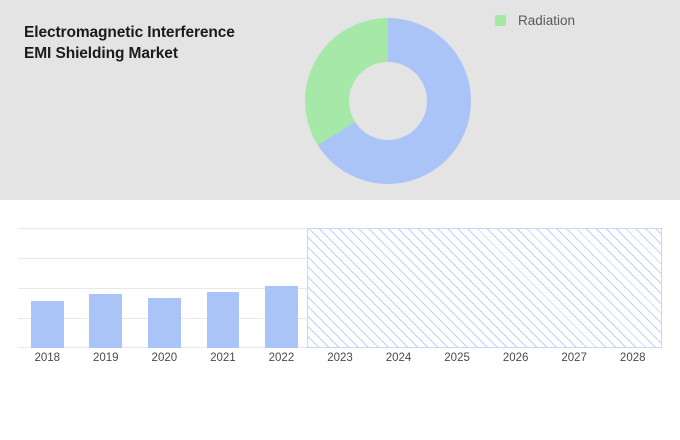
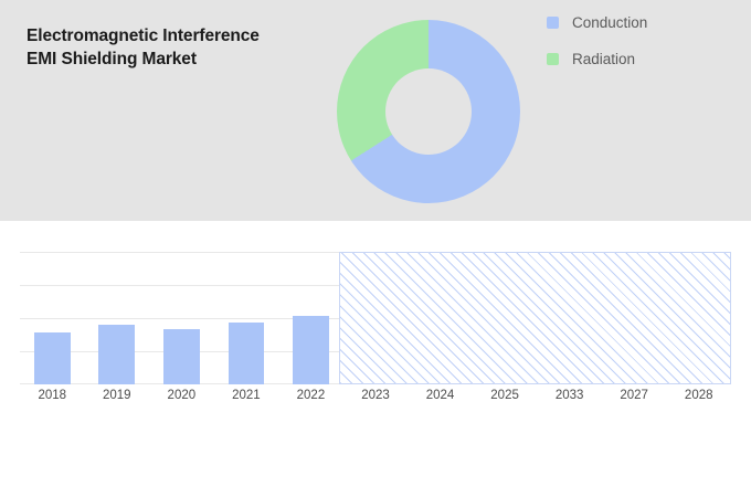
  Electromagnetic Interference
  EMI Shielding Market
+ Conduction
  Radiation
  2018
  2019
  2020
  2021
  2022
  2023
  2024
  2025
- 2026
+ 2033
  2027
  2028
